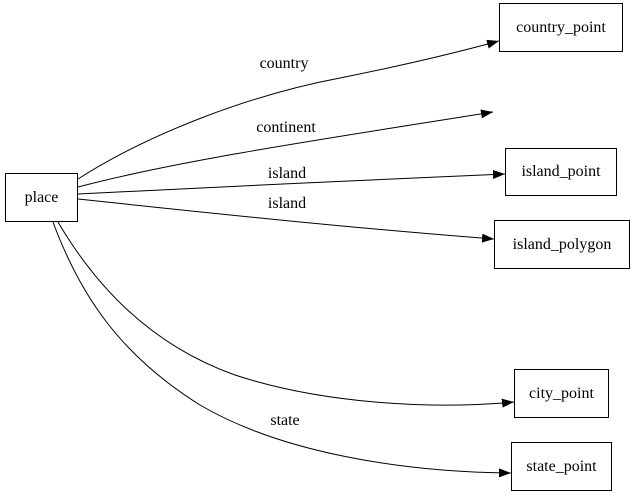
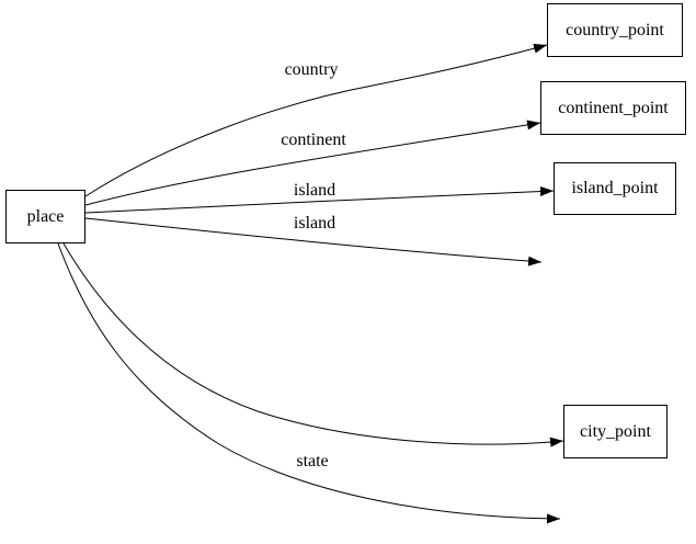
  place
  country_point
+ continent_point
  island_point
- island_polygon
  city_point
- state_point
  country
  continent
  island
  island
  state
